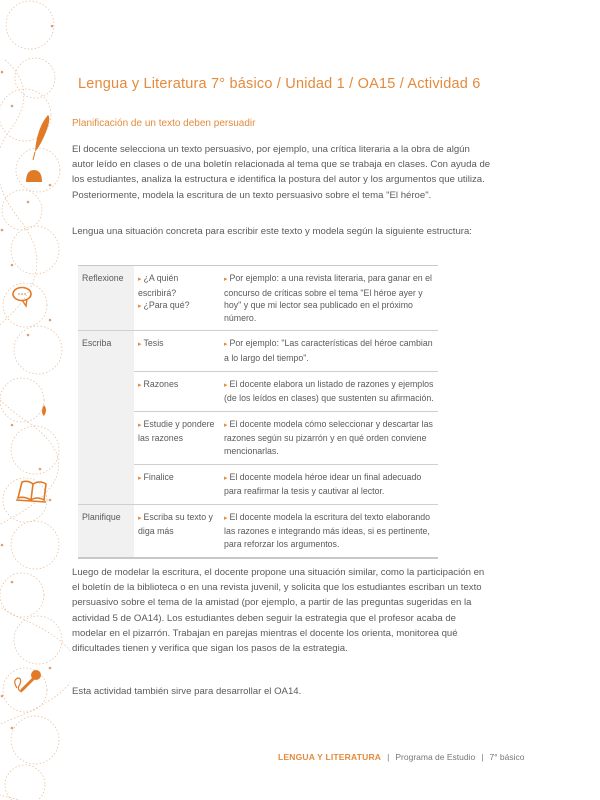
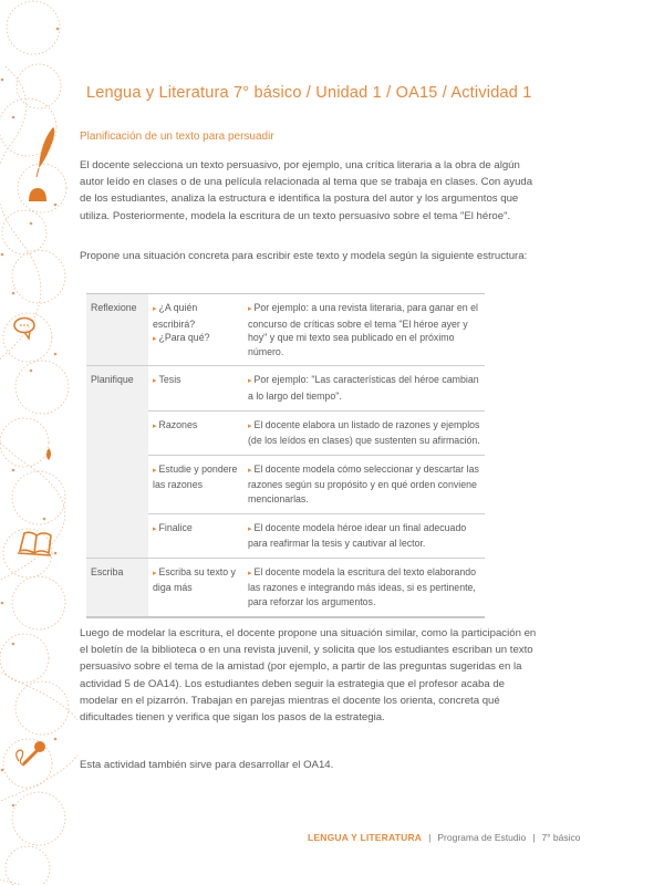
- Lengua y Literatura 7° básico / Unidad 1 / OA15 / Actividad 6
+ Lengua y Literatura 7° básico / Unidad 1 / OA15 / Actividad 1
- Planificación de un texto deben persuadir
+ Planificación de un texto para persuadir
- El docente selecciona un texto persuasivo, por ejemplo, una crítica literaria a la obra de algún autor leído en clases o de una boletín relacionada al tema que se trabaja en clases. Con ayuda de los estudiantes, analiza la estructura e identifica la postura del autor y los argumentos que utiliza. Posteriormente, modela la escritura de un texto persuasivo sobre el tema "El héroe".
+ El docente selecciona un texto persuasivo, por ejemplo, una crítica literaria a la obra de algún autor leído en clases o de una película relacionada al tema que se trabaja en clases. Con ayuda de los estudiantes, analiza la estructura e identifica la postura del autor y los argumentos que utiliza. Posteriormente, modela la escritura de un texto persuasivo sobre el tema "El héroe".
- Lengua una situación concreta para escribir este texto y modela según la siguiente estructura:
+ Propone una situación concreta para escribir este texto y modela según la siguiente estructura:
- Reflexione	¿A quién escribirá?¿Para qué?	Por ejemplo: a una revista literaria, para ganar en el concurso de críticas sobre el tema "El héroe ayer y hoy" y que mi lector sea publicado en el próximo número.
+ Reflexione	¿A quién escribirá?¿Para qué?	Por ejemplo: a una revista literaria, para ganar en el concurso de críticas sobre el tema "El héroe ayer y hoy" y que mi texto sea publicado en el próximo número.
- Escriba	Tesis	Por ejemplo: "Las características del héroe cambian a lo largo del tiempo".
+ Planifique	Tesis	Por ejemplo: "Las características del héroe cambian a lo largo del tiempo".
  	Razones	El docente elabora un listado de razones y ejemplos (de los leídos en clases) que sustenten su afirmación.
- 	Estudie y pondere las razones	El docente modela cómo seleccionar y descartar las razones según su pizarrón y en qué orden conviene mencionarlas.
+ 	Estudie y pondere las razones	El docente modela cómo seleccionar y descartar las razones según su propósito y en qué orden conviene mencionarlas.
  	Finalice	El docente modela héroe idear un final adecuado para reafirmar la tesis y cautivar al lector.
- Planifique	Escriba su texto y diga más	El docente modela la escritura del texto elaborando las razones e integrando más ideas, si es pertinente, para reforzar los argumentos.
+ Escriba	Escriba su texto y diga más	El docente modela la escritura del texto elaborando las razones e integrando más ideas, si es pertinente, para reforzar los argumentos.
- Luego de modelar la escritura, el docente propone una situación similar, como la participación en el boletín de la biblioteca o en una revista juvenil, y solicita que los estudiantes escriban un texto persuasivo sobre el tema de la amistad (por ejemplo, a partir de las preguntas sugeridas en la actividad 5 de OA14). Los estudiantes deben seguir la estrategia que el profesor acaba de modelar en el pizarrón. Trabajan en parejas mientras el docente los orienta, monitorea qué dificultades tienen y verifica que sigan los pasos de la estrategia.
+ Luego de modelar la escritura, el docente propone una situación similar, como la participación en el boletín de la biblioteca o en una revista juvenil, y solicita que los estudiantes escriban un texto persuasivo sobre el tema de la amistad (por ejemplo, a partir de las preguntas sugeridas en la actividad 5 de OA14). Los estudiantes deben seguir la estrategia que el profesor acaba de modelar en el pizarrón. Trabajan en parejas mientras el docente los orienta, concreta qué dificultades tienen y verifica que sigan los pasos de la estrategia.
  Esta actividad también sirve para desarrollar el OA14.
  LENGUA Y LITERATURA | Programa de Estudio | 7° básico
